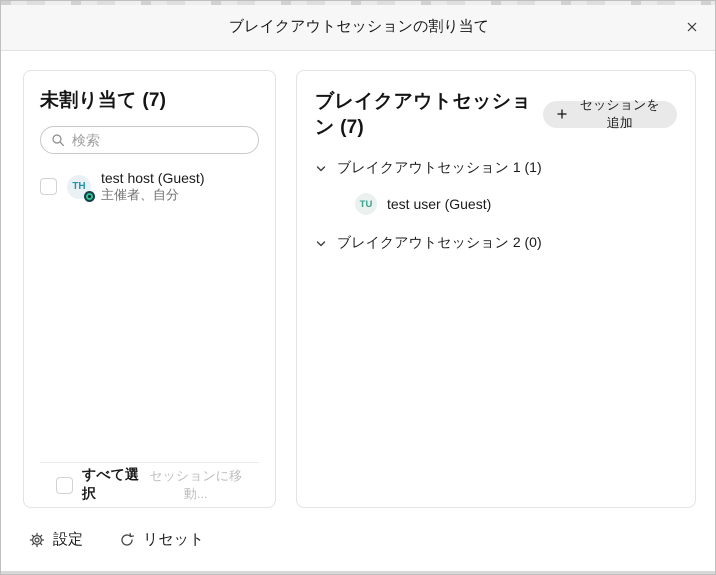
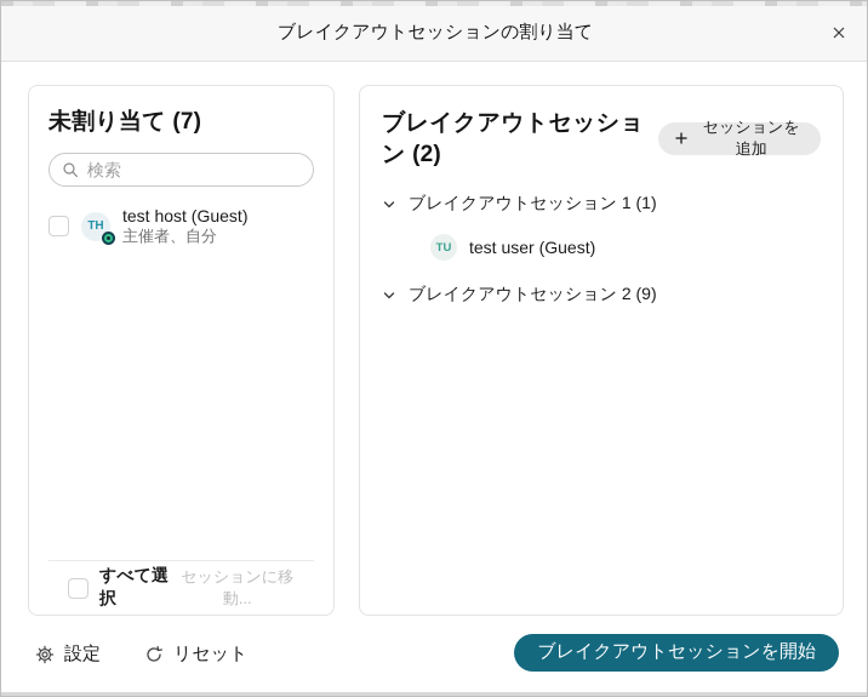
  ブレイクアウトセッションの割り当て
  未割り当て (7)
  検索
  TH
  test host (Guest)
  主催者、自分
  すべて選択
  セッションに移動...
- ブレイクアウトセッション (7)
+ ブレイクアウトセッション (2)
  セッションを追加
  ブレイクアウトセッション 1 (1)
  TU
  test user (Guest)
- ブレイクアウトセッション 2 (0)
+ ブレイクアウトセッション 2 (9)
  設定
  リセット
+ ブレイクアウトセッションを開始
